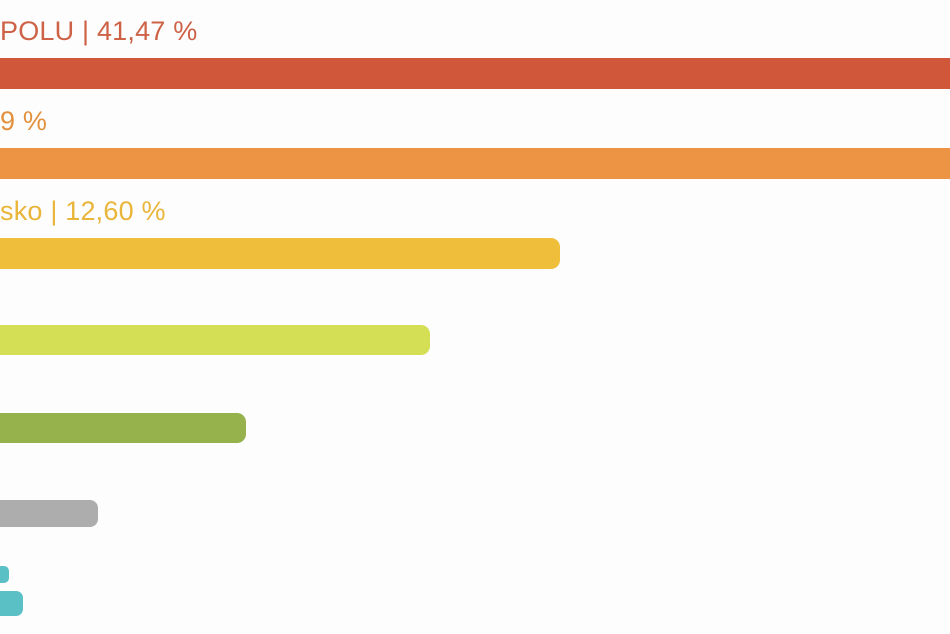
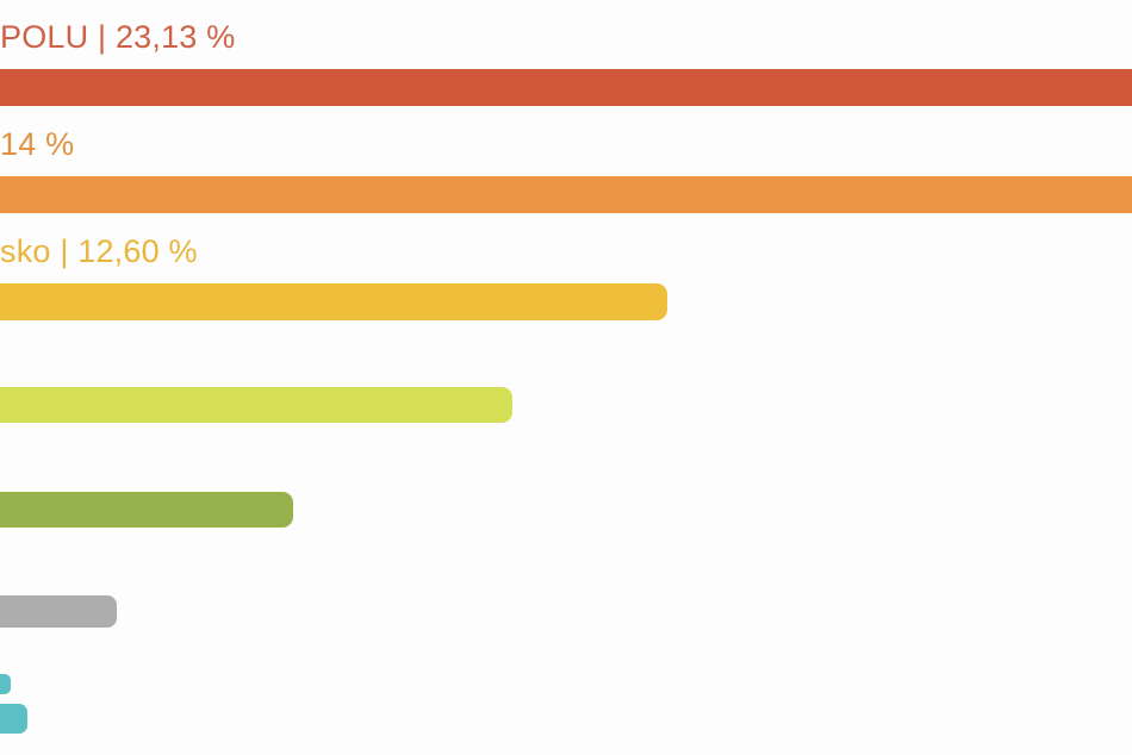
- POLU | 41,47 %
+ POLU | 23,13 %
- 9 %
+ 14 %
  sko | 12,60 %
